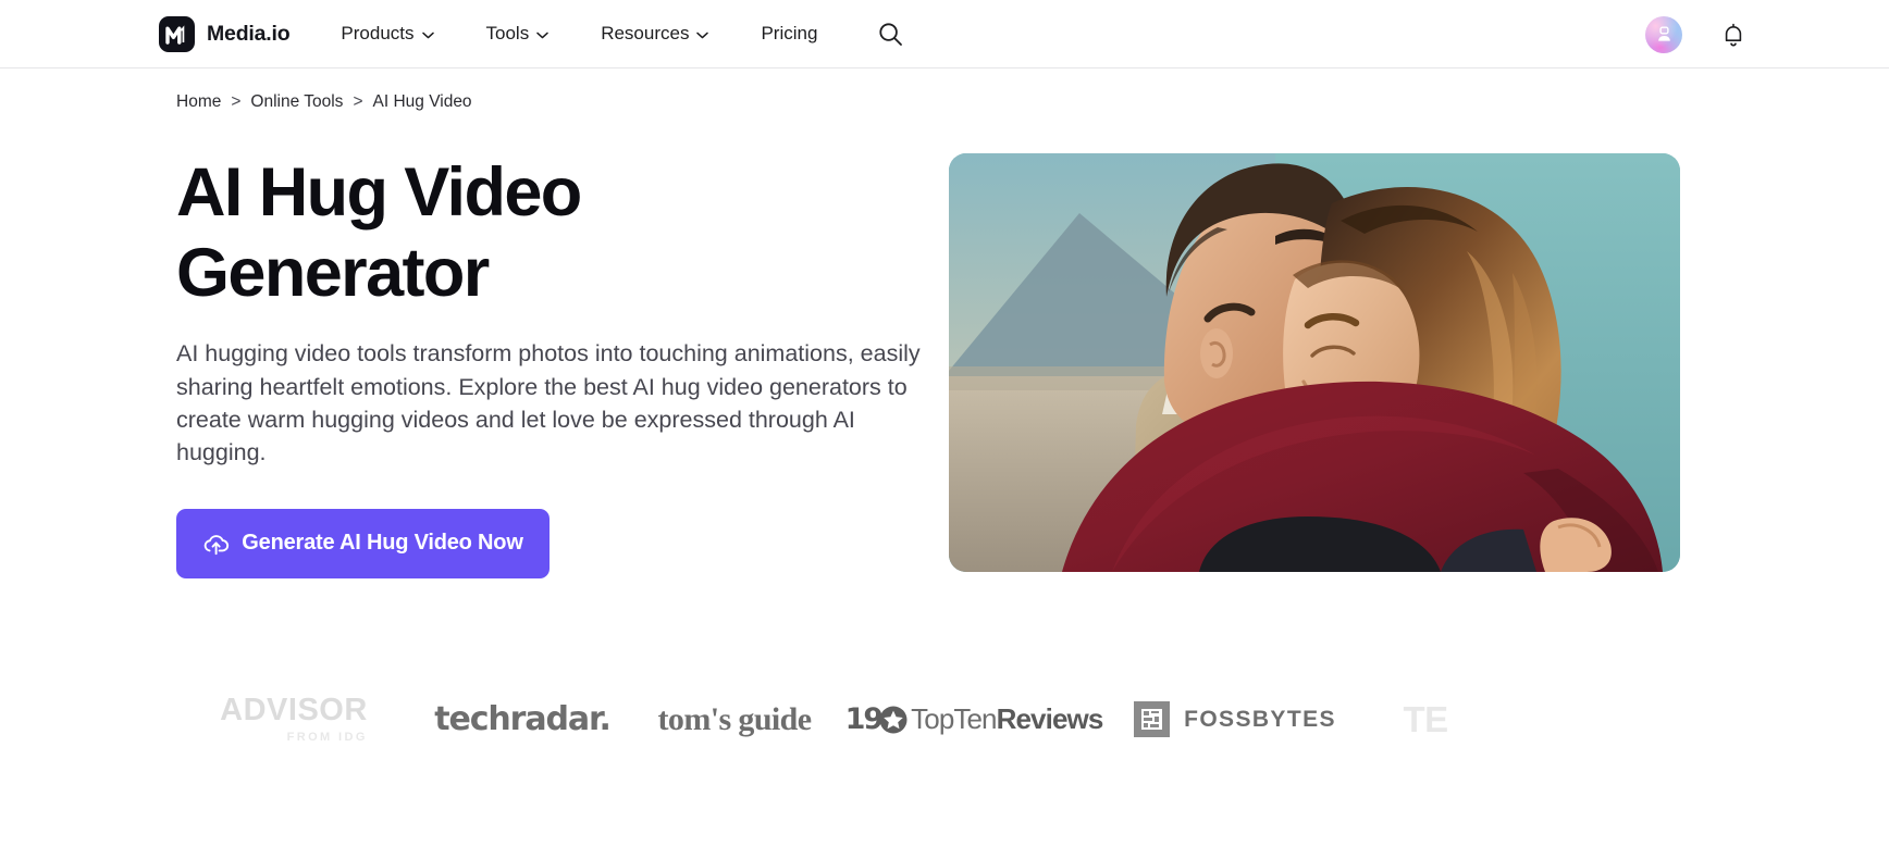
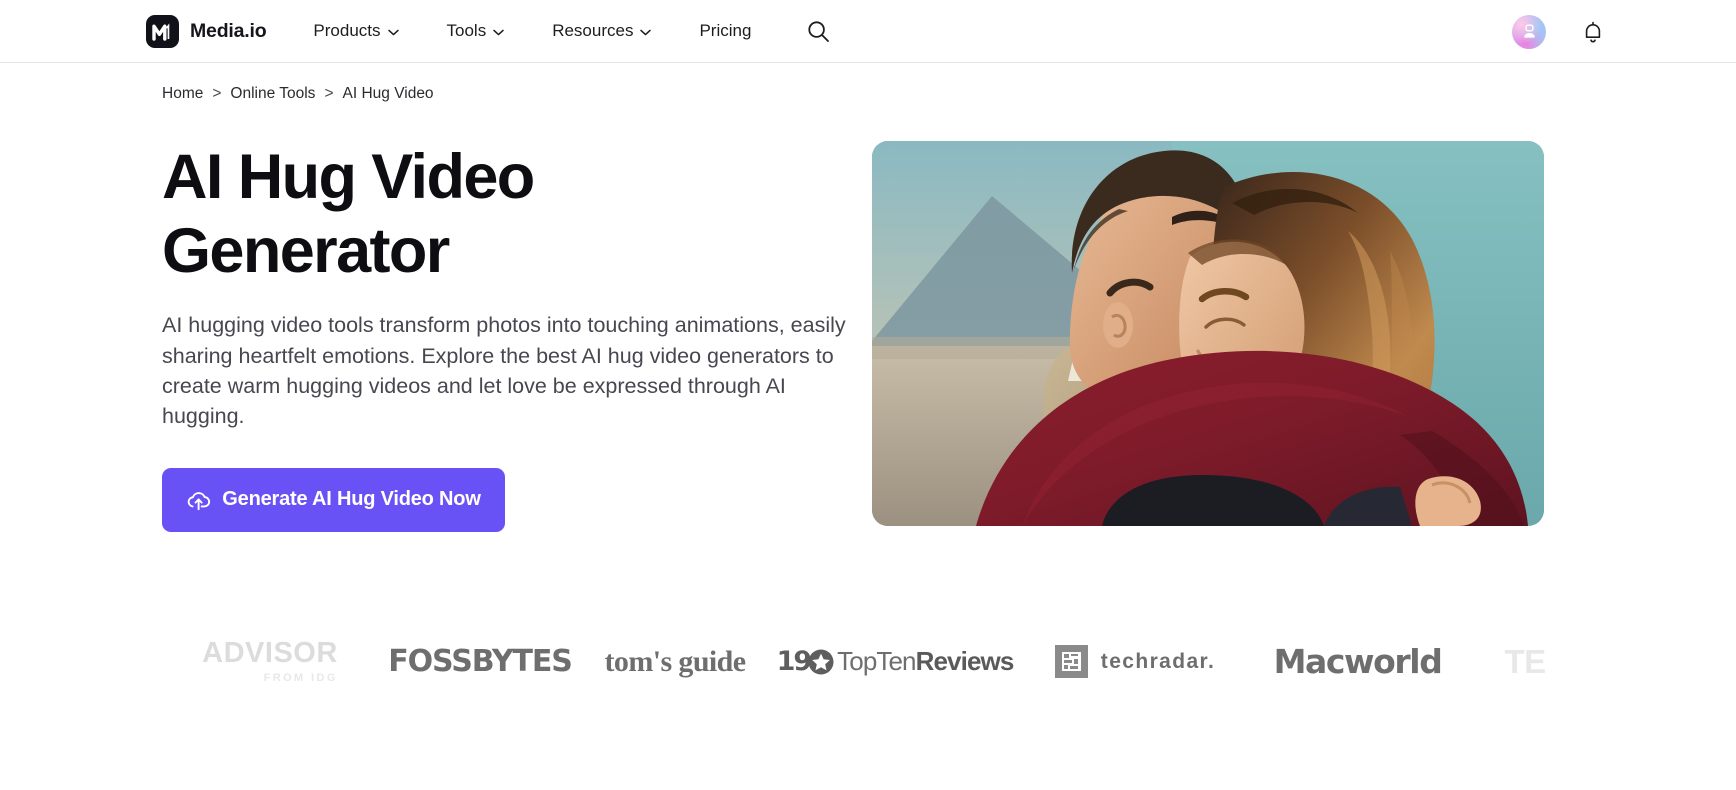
  Media.io
  Products
  Tools
  Resources
  Pricing
  Home
  >
  Online Tools
  >
  AI Hug Video
  AI Hug Video Generator
  AI hugging video tools transform photos into touching animations, easily sharing heartfelt emotions. Explore the best AI hug video generators to create warm hugging videos and let love be expressed through AI hugging.
  Generate AI Hug Video Now
  ADVISOR
- techradar.
+ FOSSBYTES
  tom's guide
  19
  TopTenReviews
- FOSSBYTES
+ techradar.
+ Macworld
